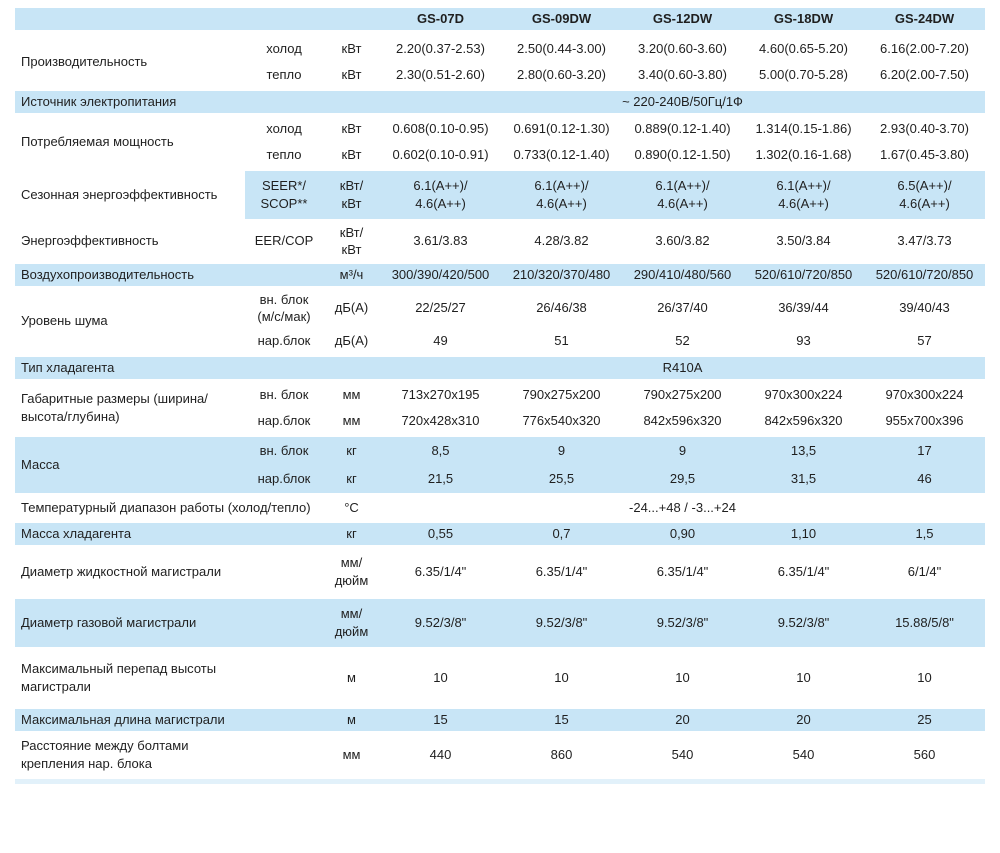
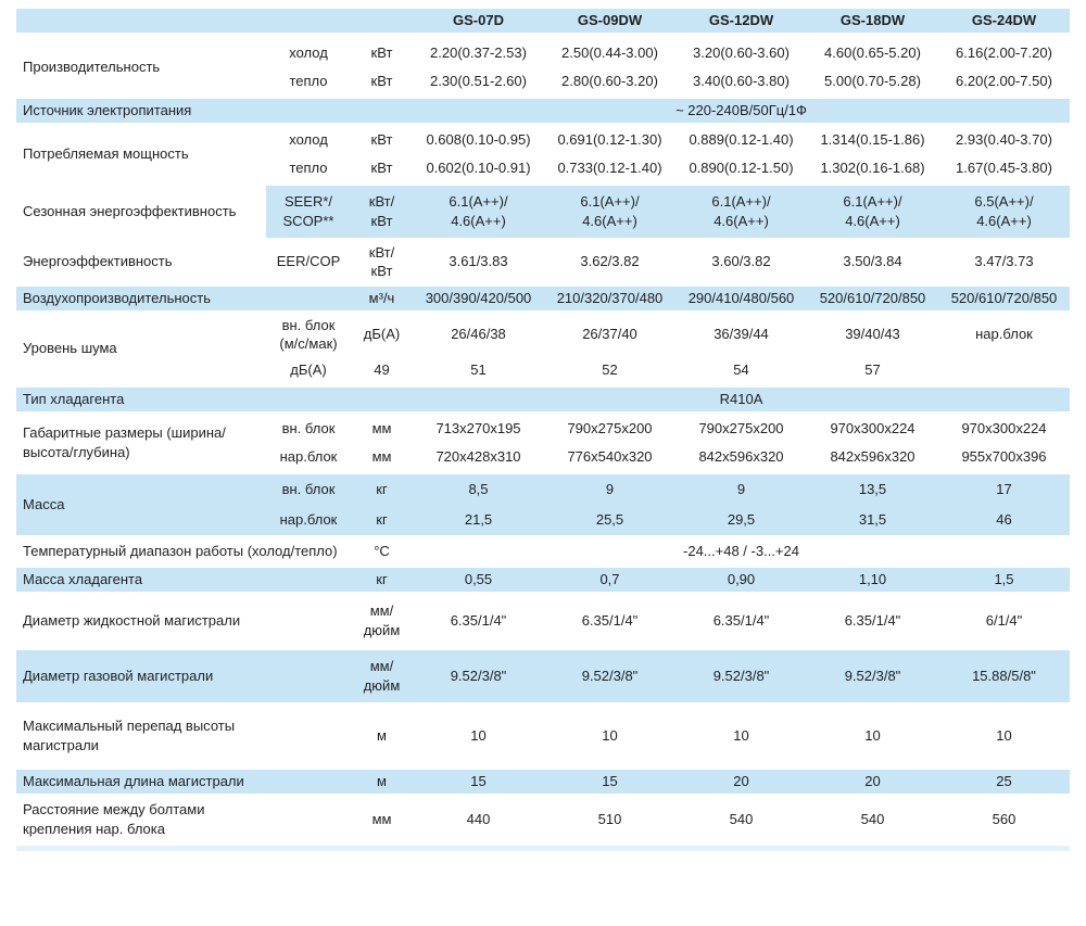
  GS-07D
  GS-09DW
  GS-12DW
  GS-18DW
  GS-24DW
  Производительность
  холод
  кВт
  2.20(0.37-2.53)
  2.50(0.44-3.00)
  3.20(0.60-3.60)
  4.60(0.65-5.20)
  6.16(2.00-7.20)
  тепло
  кВт
  2.30(0.51-2.60)
  2.80(0.60-3.20)
  3.40(0.60-3.80)
  5.00(0.70-5.28)
  6.20(2.00-7.50)
  Источник электропитания
  ~ 220-240В/50Гц/1Ф
  Потребляемая мощность
  холод
  кВт
  0.608(0.10-0.95)
  0.691(0.12-1.30)
  0.889(0.12-1.40)
  1.314(0.15-1.86)
  2.93(0.40-3.70)
  тепло
  кВт
  0.602(0.10-0.91)
  0.733(0.12-1.40)
  0.890(0.12-1.50)
  1.302(0.16-1.68)
  1.67(0.45-3.80)
  Сезонная энергоэффективность
  SEER*/
  SCOP**
  кВт/
  кВт
  6.1(A++)/
  4.6(A++)
  6.1(A++)/
  4.6(A++)
  6.1(A++)/
  4.6(A++)
  6.1(A++)/
  4.6(A++)
  6.5(A++)/
  4.6(A++)
  Энергоэффективность
  EER/COP
  кВт/
  кВт
  3.61/3.83
- 4.28/3.82
+ 3.62/3.82
  3.60/3.82
  3.50/3.84
  3.47/3.73
  Воздухопроизводительность
  м³/ч
  300/390/420/500
  210/320/370/480
  290/410/480/560
  520/610/720/850
  520/610/720/850
  Уровень шума
  вн. блок
  (м/с/мак)
  дБ(А)
- 22/25/27
  26/46/38
  26/37/40
  36/39/44
  39/40/43
  нар.блок
  дБ(А)
  49
  51
  52
- 93
+ 54
  57
  Тип хладагента
  R410A
  Габаритные размеры (ширина/высота/глубина)
  вн. блок
  мм
  713x270x195
  790x275x200
  790x275x200
  970x300x224
  970x300x224
  нар.блок
  мм
  720x428x310
  776x540x320
  842x596x320
  842x596x320
  955x700x396
  Масса
  вн. блок
  кг
  8,5
  9
  9
  13,5
  17
  нар.блок
  кг
  21,5
  25,5
  29,5
  31,5
  46
  Температурный диапазон работы (холод/тепло)
  °С
  -24...+48 / -3...+24
  Масса хладагента
  кг
  0,55
  0,7
  0,90
  1,10
  1,5
  Диаметр жидкостной магистрали
  мм/
  дюйм
  6.35/1/4"
  6.35/1/4"
  6.35/1/4"
  6.35/1/4"
  6/1/4"
  Диаметр газовой магистрали
  мм/
  дюйм
  9.52/3/8"
  9.52/3/8"
  9.52/3/8"
  9.52/3/8"
  15.88/5/8"
  Максимальный перепад высоты магистрали
  м
  10
  10
  10
  10
  10
  Максимальная длина магистрали
  м
  15
  15
  20
  20
  25
  Расстояние между болтами крепления нар. блока
  мм
  440
- 860
+ 510
  540
  540
  560
